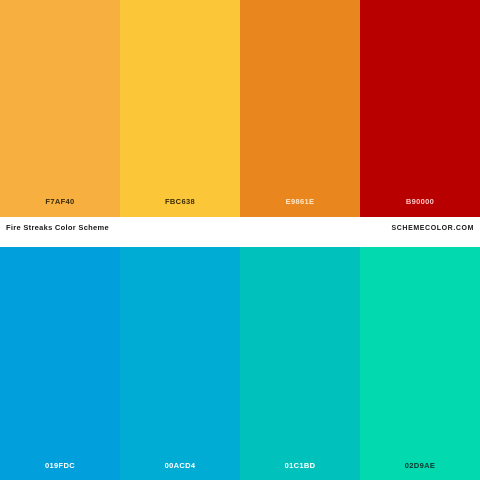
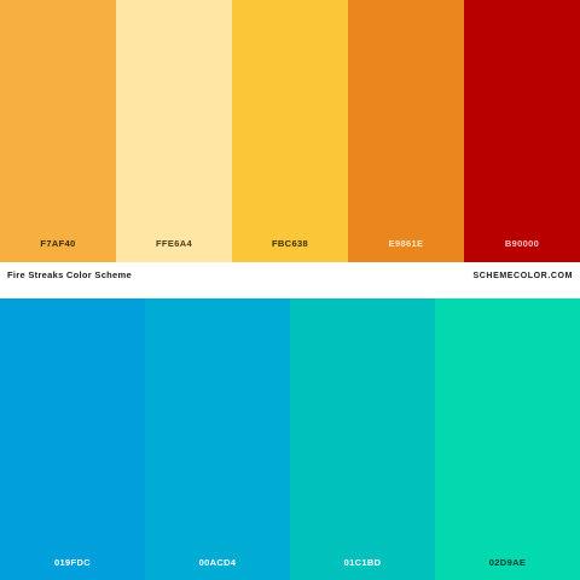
  F7AF40
+ FFE6A4
  FBC638
  E9861E
  B90000
  Fire Streaks Color Scheme
  019FDC
  00ACD4
  01C1BD
  02D9AE
